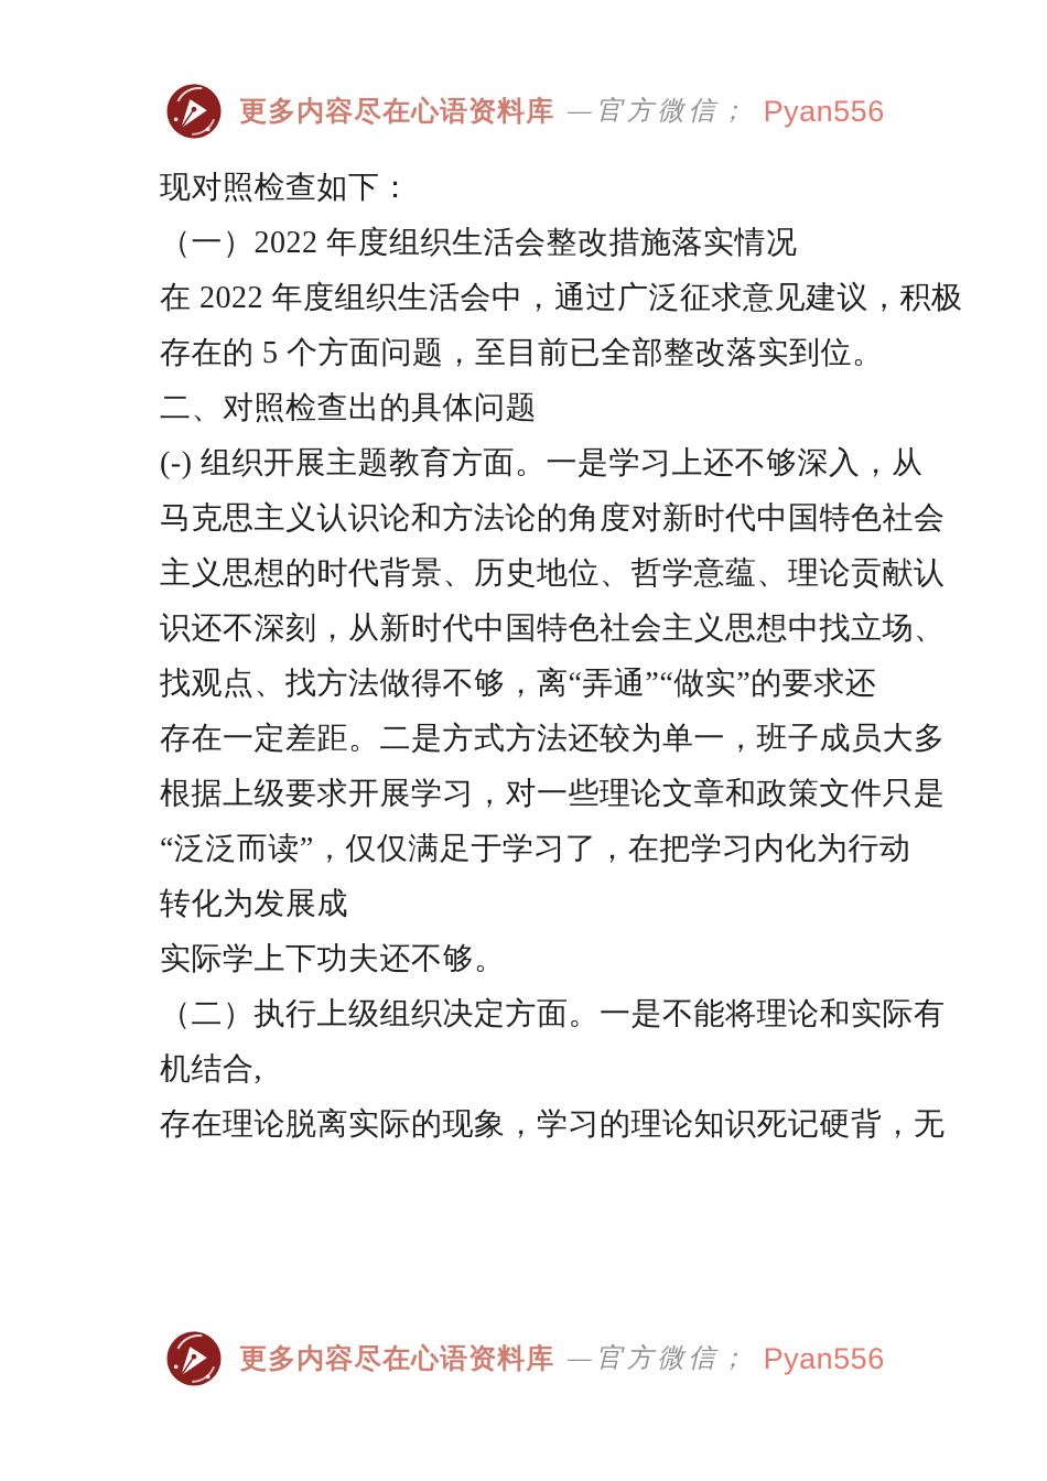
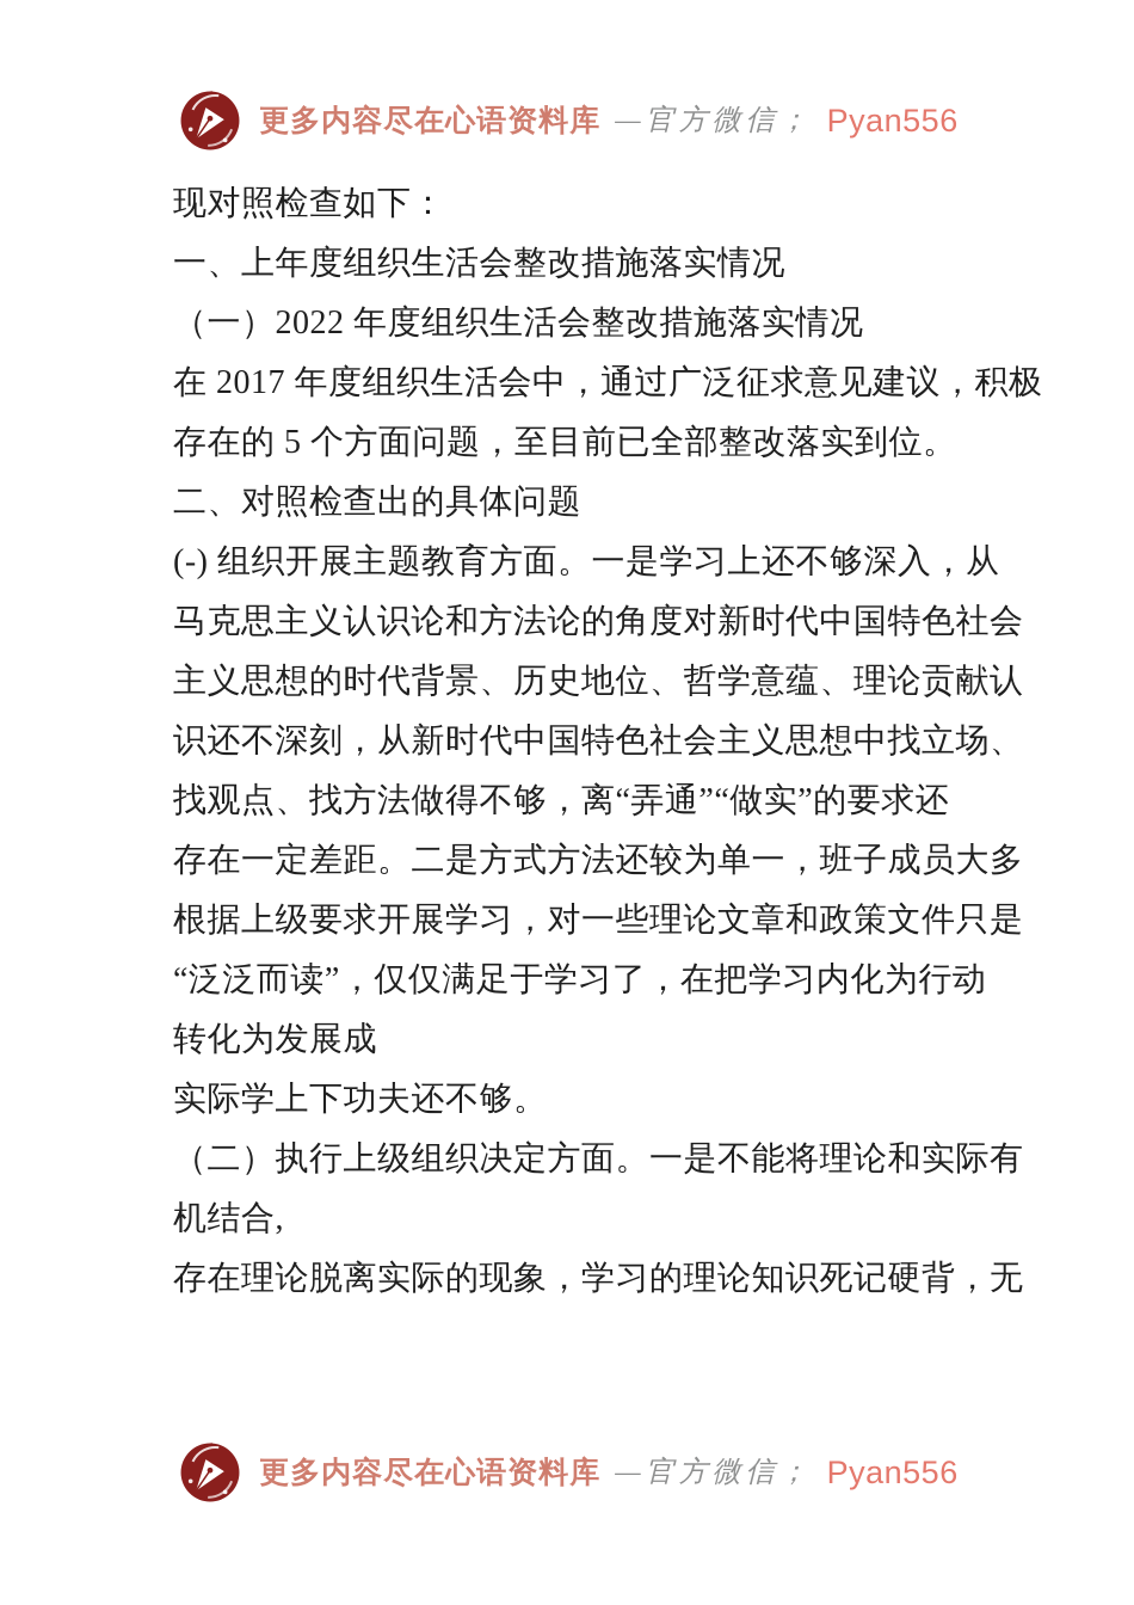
  更多内容尽在心语资料库
  —官方微信；
  Pyan556
  现对照检查如下：
+ 一、上年度组织生活会整改措施落实情况
  （一）2022 年度组织生活会整改措施落实情况
- 在 2022 年度组织生活会中，通过广泛征求意见建议，积极
+ 在 2017 年度组织生活会中，通过广泛征求意见建议，积极
  存在的 5 个方面问题，至目前已全部整改落实到位。
  二、对照检查出的具体问题
  (-) 组织开展主题教育方面。一是学习上还不够深入，从
  马克思主义认识论和方法论的角度对新时代中国特色社会
  主义思想的时代背景、历史地位、哲学意蕴、理论贡献认
  识还不深刻，从新时代中国特色社会主义思想中找立场、
  找观点、找方法做得不够，离“弄通”“做实”的要求还
  存在一定差距。二是方式方法还较为单一，班子成员大多
  根据上级要求开展学习，对一些理论文章和政策文件只是
  “泛泛而读”，仅仅满足于学习了，在把学习内化为行动
  转化为发展成
  实际学上下功夫还不够。
  （二）执行上级组织决定方面。一是不能将理论和实际有
  机结合,
  存在理论脱离实际的现象，学习的理论知识死记硬背，无
  更多内容尽在心语资料库
  —官方微信；
  Pyan556
